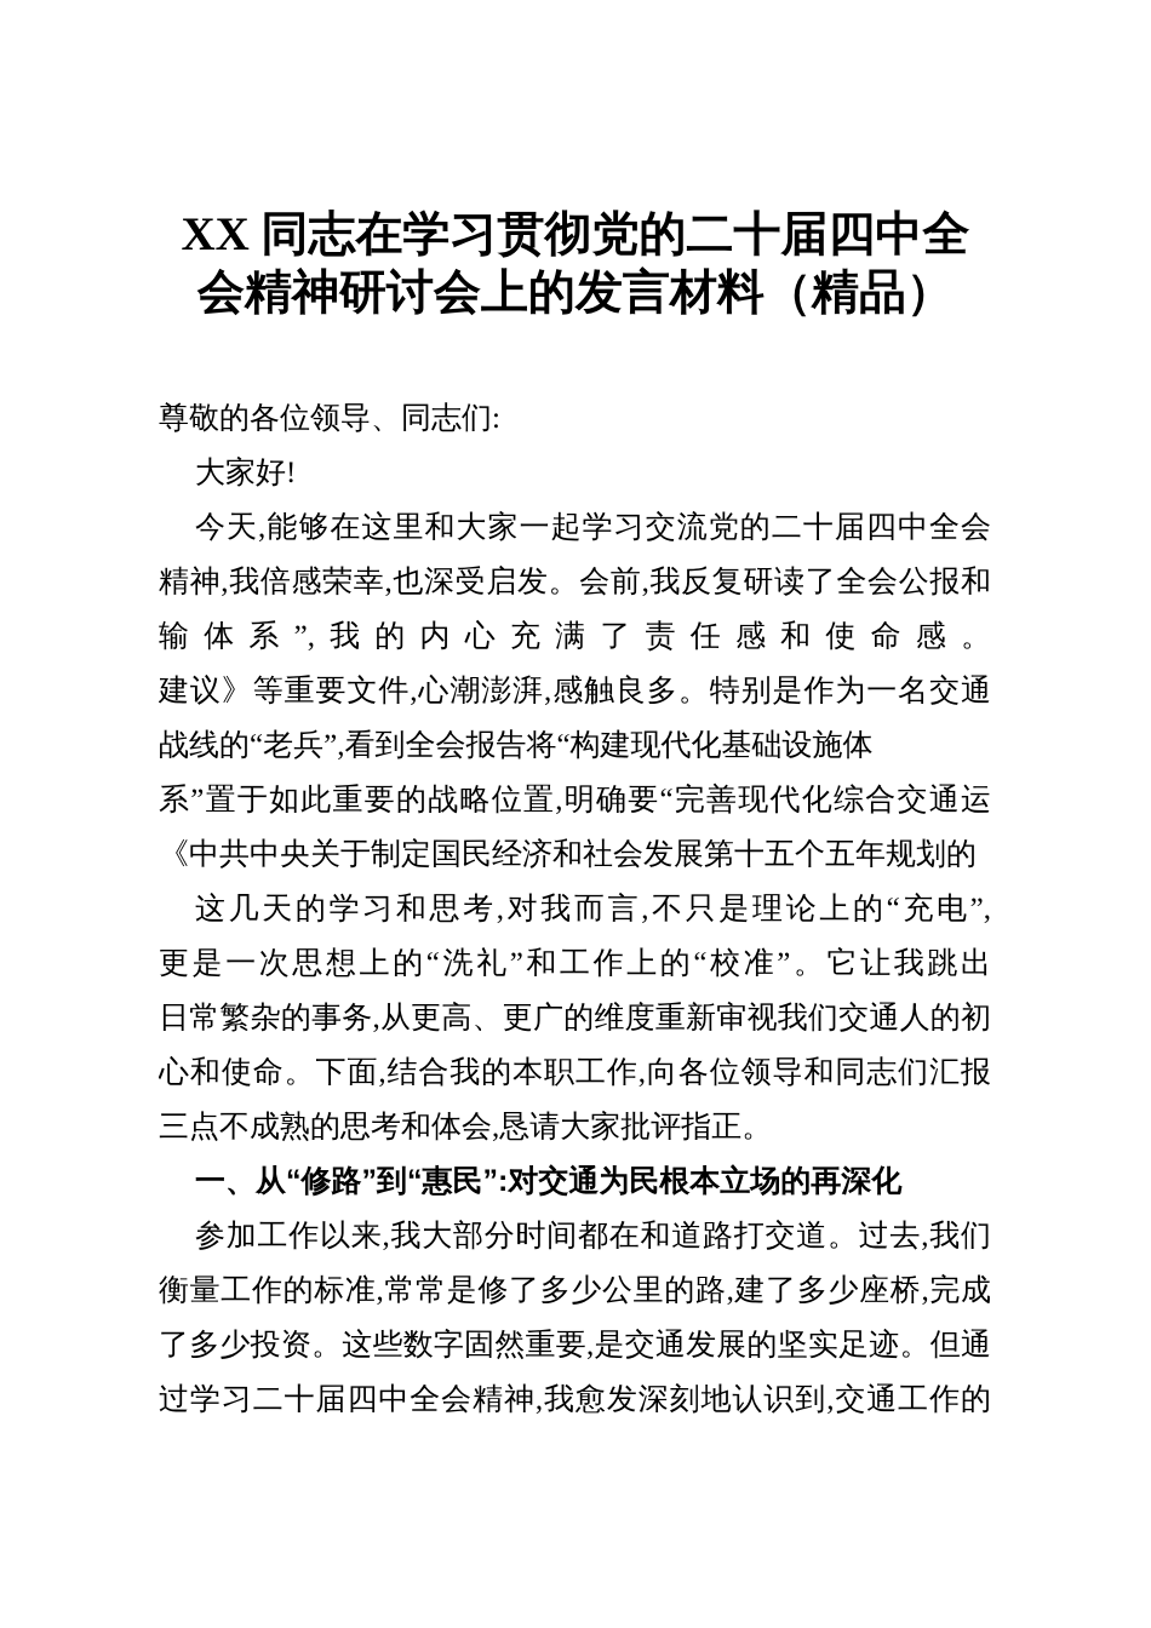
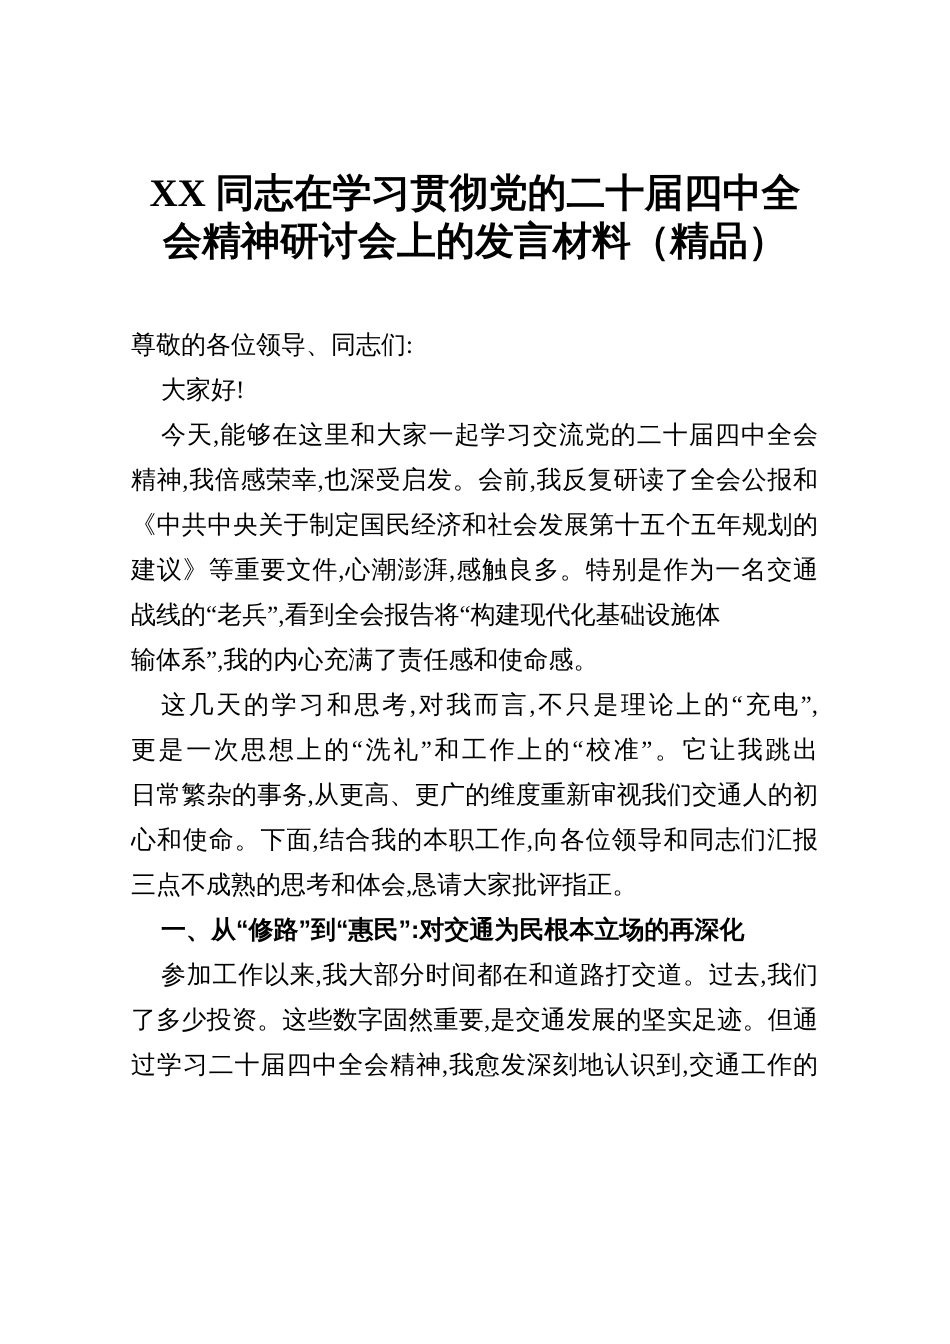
  XX 同志在学习贯彻党的二十届四中全
  会精神研讨会上的发言材料（精品）
  尊敬的各位领导、同志们:
  大家好!
  今天,能够在这里和大家一起学习交流党的二十届四中全会
  精神,我倍感荣幸,也深受启发。会前,我反复研读了全会公报和
- 输体系”,我的内心充满了责任感和使命感。
+ 《中共中央关于制定国民经济和社会发展第十五个五年规划的
  建议》等重要文件,心潮澎湃,感触良多。特别是作为一名交通
  战线的“老兵”,看到全会报告将“构建现代化基础设施体
- 系”置于如此重要的战略位置,明确要“完善现代化综合交通运
- 《中共中央关于制定国民经济和社会发展第十五个五年规划的
+ 输体系”,我的内心充满了责任感和使命感。
  这几天的学习和思考,对我而言,不只是理论上的“充电”,
  更是一次思想上的“洗礼”和工作上的“校准”。它让我跳出
  日常繁杂的事务,从更高、更广的维度重新审视我们交通人的初
  心和使命。下面,结合我的本职工作,向各位领导和同志们汇报
  三点不成熟的思考和体会,恳请大家批评指正。
  一、从“修路”到“惠民”:对交通为民根本立场的再深化
  参加工作以来,我大部分时间都在和道路打交道。过去,我们
- 衡量工作的标准,常常是修了多少公里的路,建了多少座桥,完成
  了多少投资。这些数字固然重要,是交通发展的坚实足迹。但通
  过学习二十届四中全会精神,我愈发深刻地认识到,交通工作的
